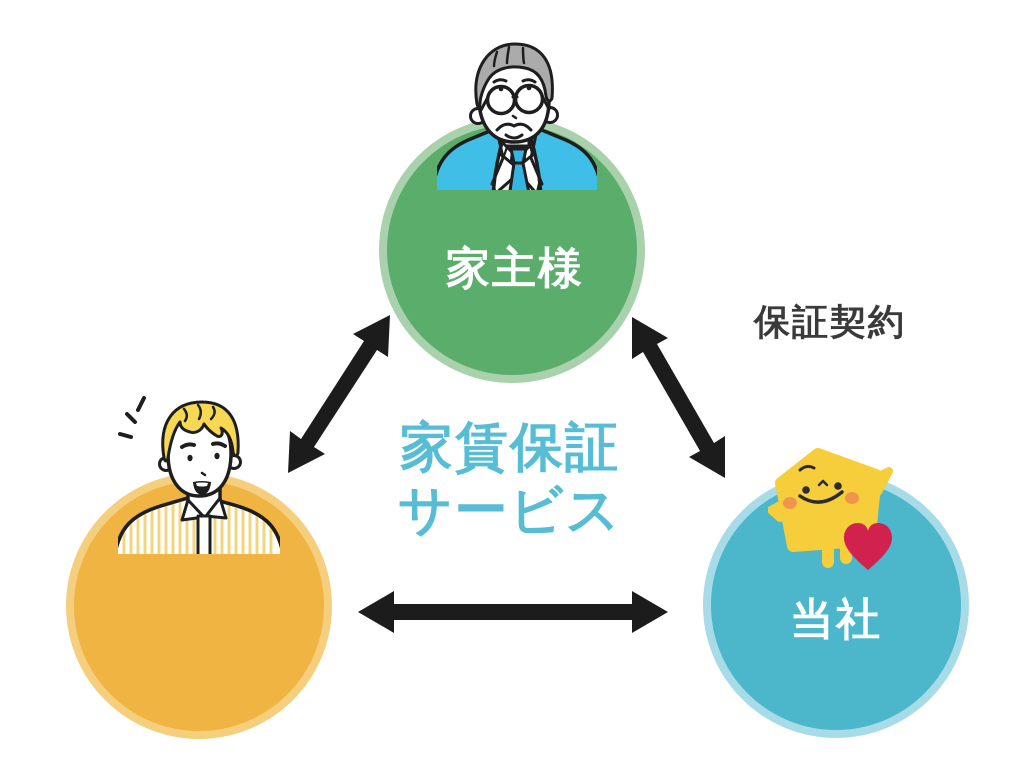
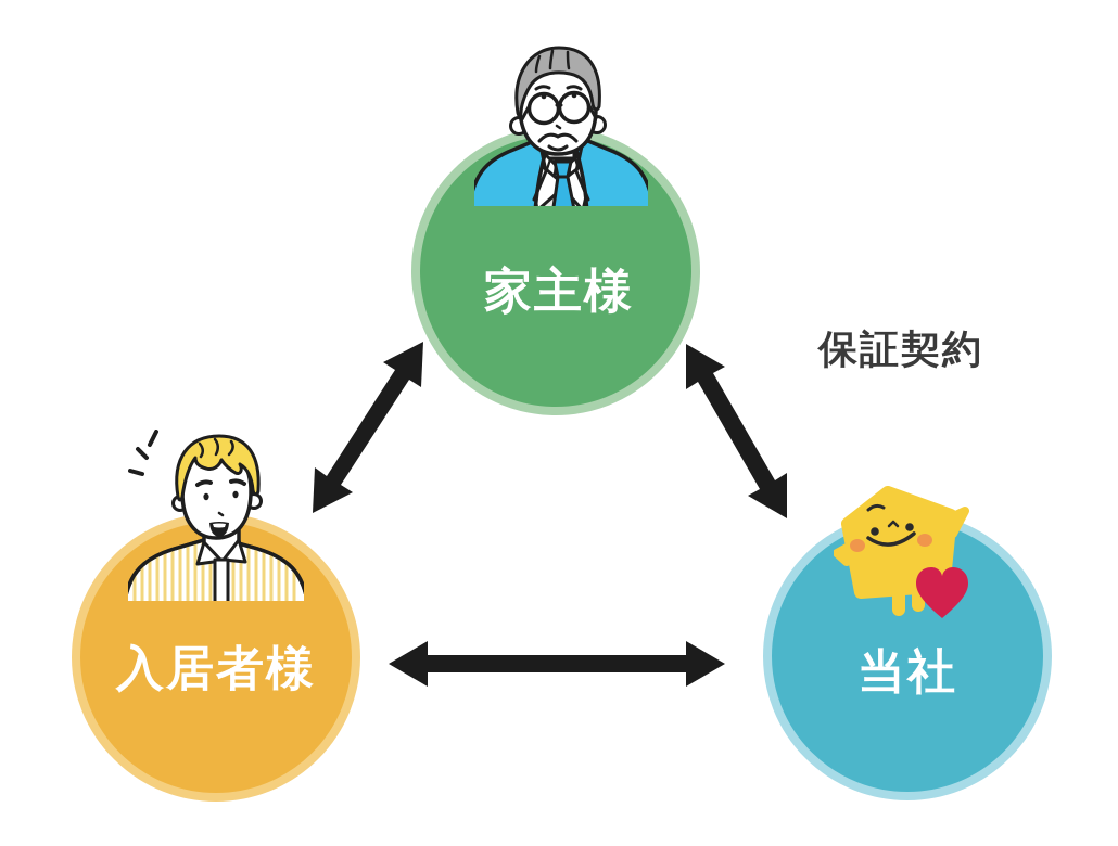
  家主様
+ 入居者様
  当社
  保証契約
- 家賃保証
- サービス
